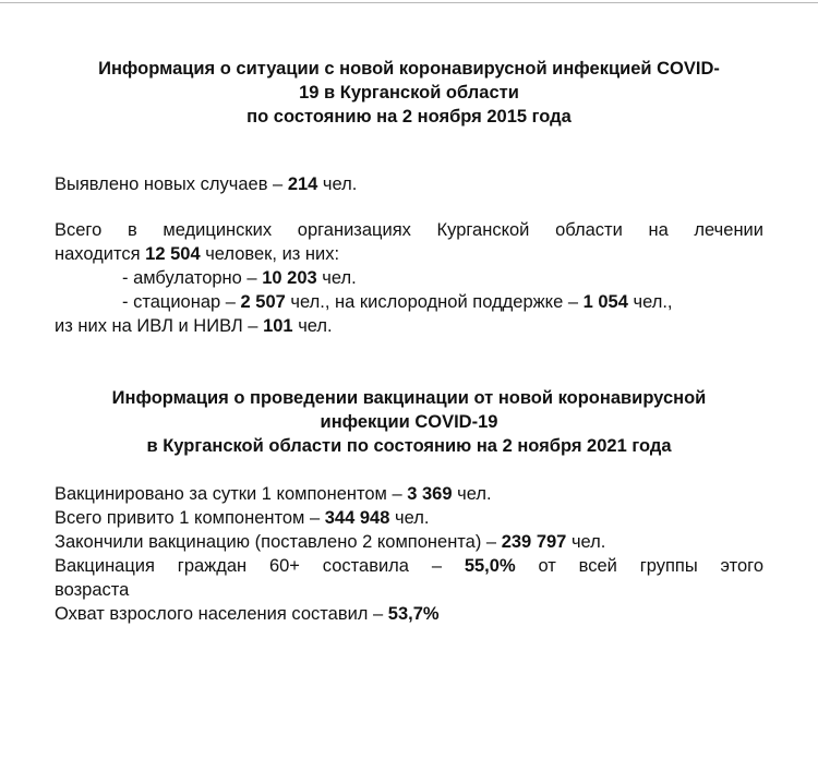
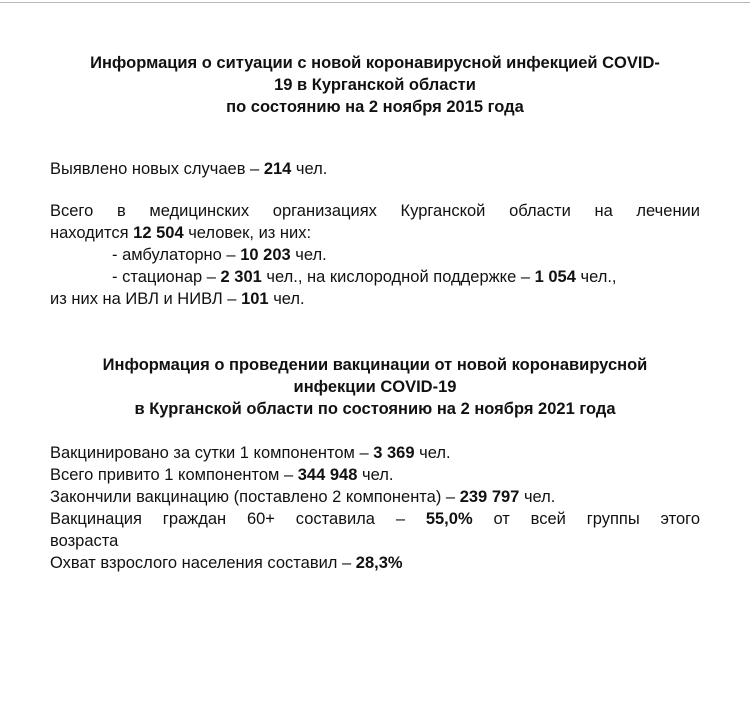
  Информация о ситуации с новой коронавирусной инфекцией COVID-
  19 в Курганской области
  по состоянию на 2 ноября 2015 года
  Выявлено новых случаев – 214 чел.
  Всего в медицинских организациях Курганской области на лечении
  находится 12 504 человек, из них:
  - амбулаторно – 10 203 чел.
- - стационар – 2 507 чел., на кислородной поддержке – 1 054 чел.,
+ - стационар – 2 301 чел., на кислородной поддержке – 1 054 чел.,
  из них на ИВЛ и НИВЛ – 101 чел.
  Информация о проведении вакцинации от новой коронавирусной
  инфекции COVID-19
  в Курганской области по состоянию на 2 ноября 2021 года
  Вакцинировано за сутки 1 компонентом – 3 369 чел.
  Всего привито 1 компонентом – 344 948 чел.
  Закончили вакцинацию (поставлено 2 компонента) – 239 797 чел.
  Вакцинация граждан 60+ составила – 55,0% от всей группы этого
  возраста
- Охват взрослого населения составил – 53,7%
+ Охват взрослого населения составил – 28,3%
